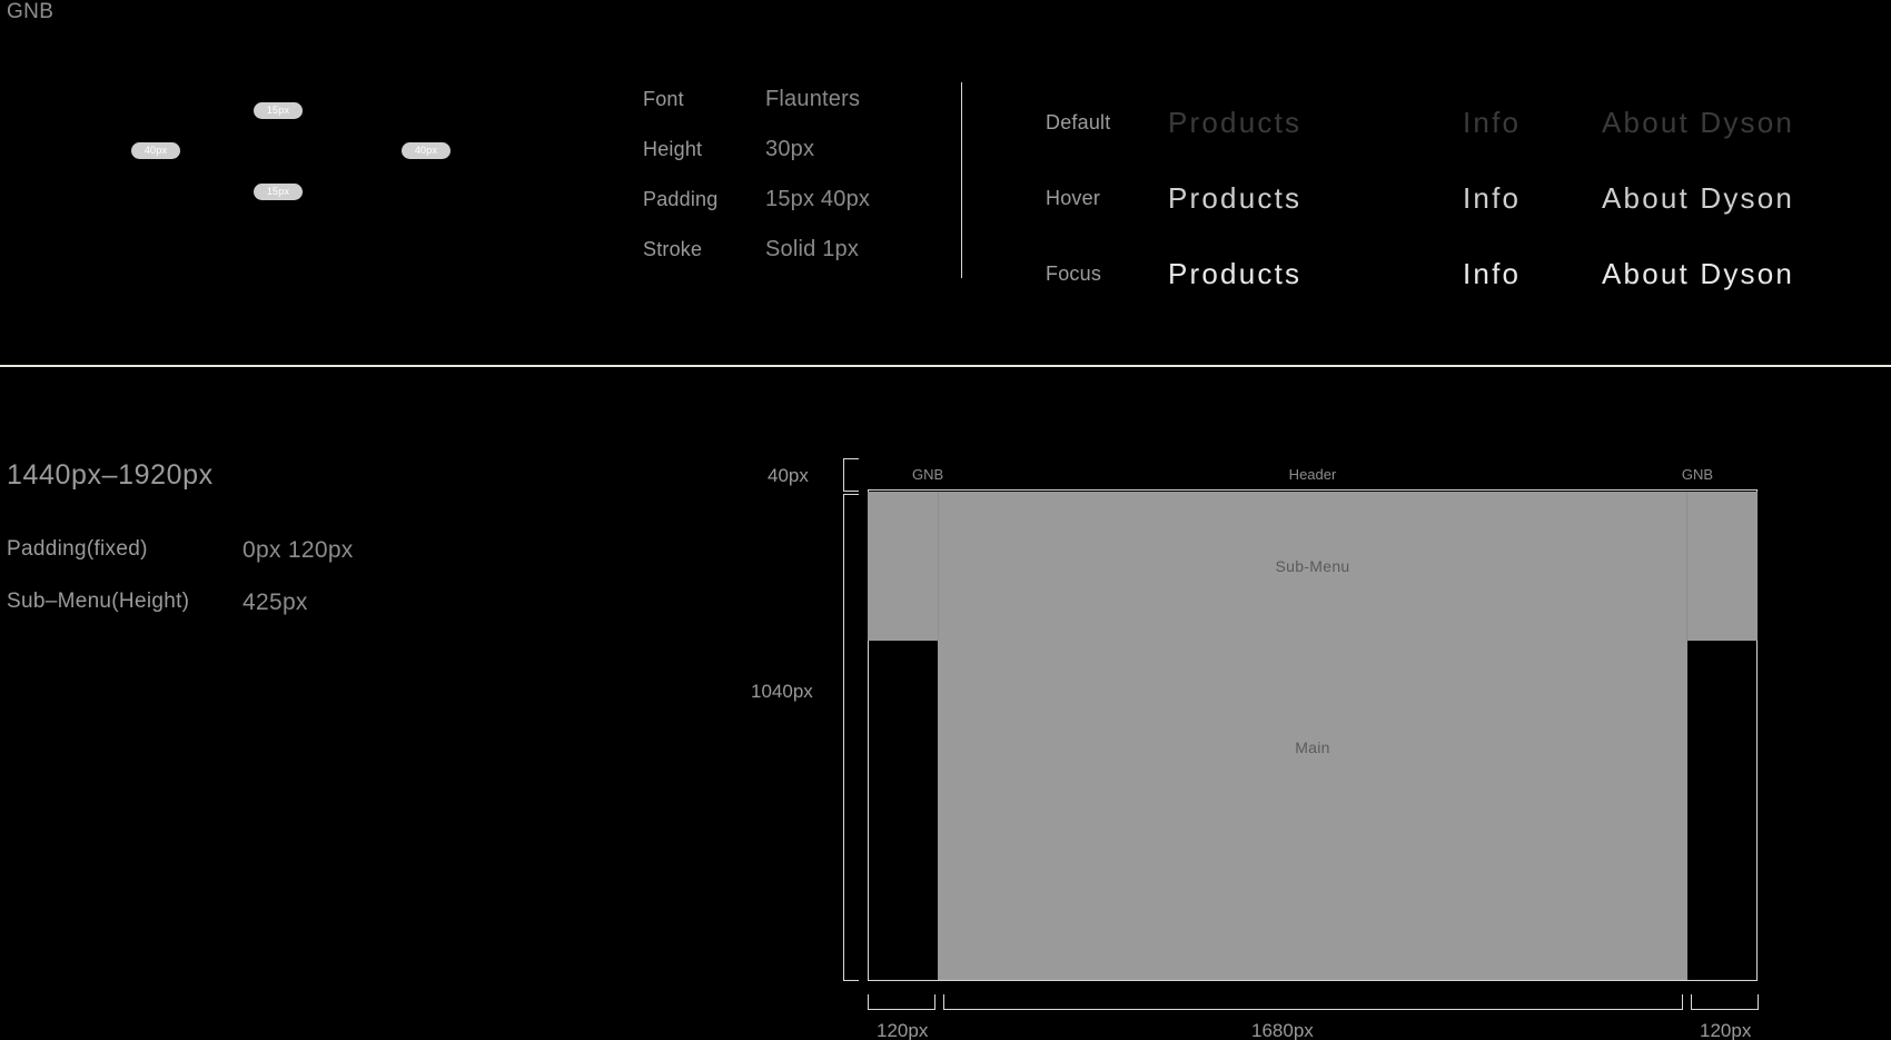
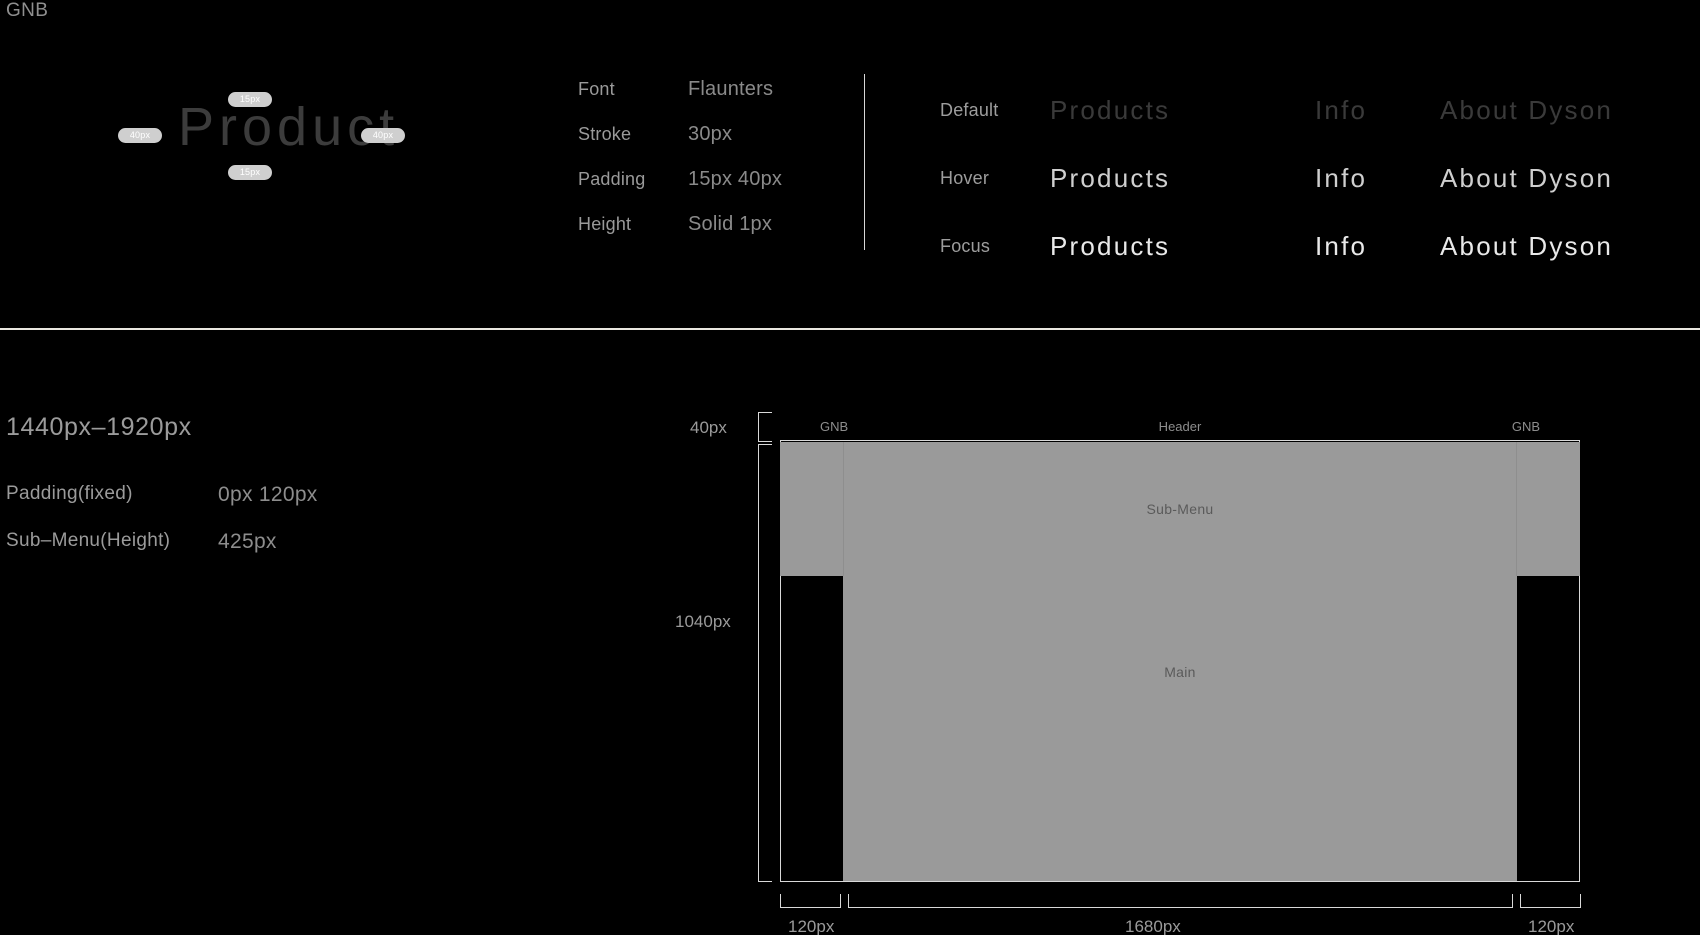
  GNB
+ Product
  40px
  40px
  15px
  15px
  Font
  Flaunters
- Height
+ Stroke
  30px
  Padding
  15px 40px
- Stroke
+ Height
  Solid 1px
  Default
  Products
  Info
  About Dyson
  Hover
  Products
  Info
  About Dyson
  Focus
  Products
  Info
  About Dyson
  1440px–1920px
  Padding(fixed)
  0px 120px
  Sub–Menu(Height)
  425px
  GNB
  Header
  GNB
  Sub-Menu
  Main
  40px
  1040px
  120px
  1680px
  120px
